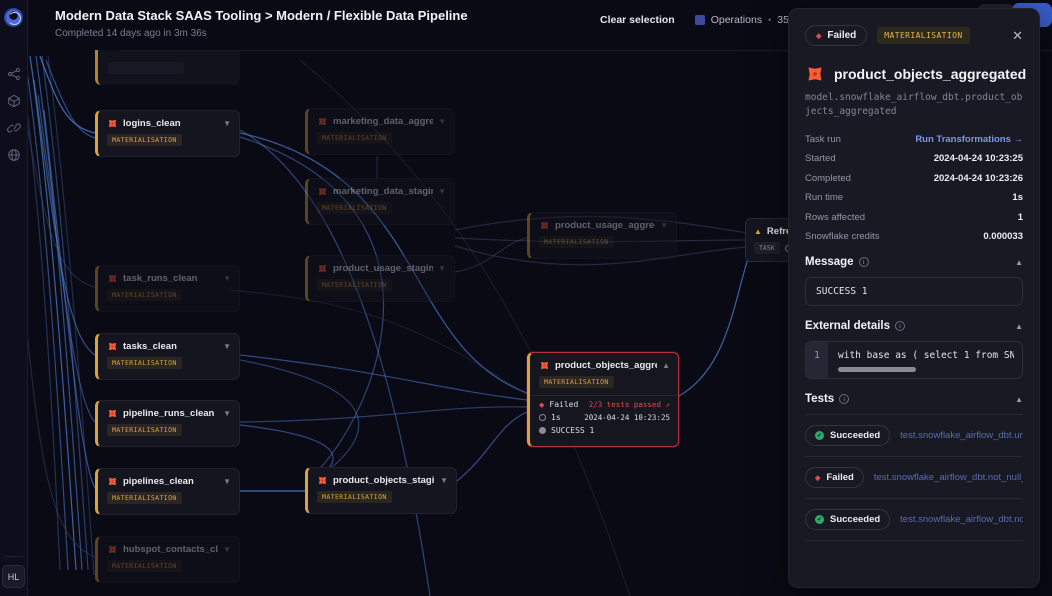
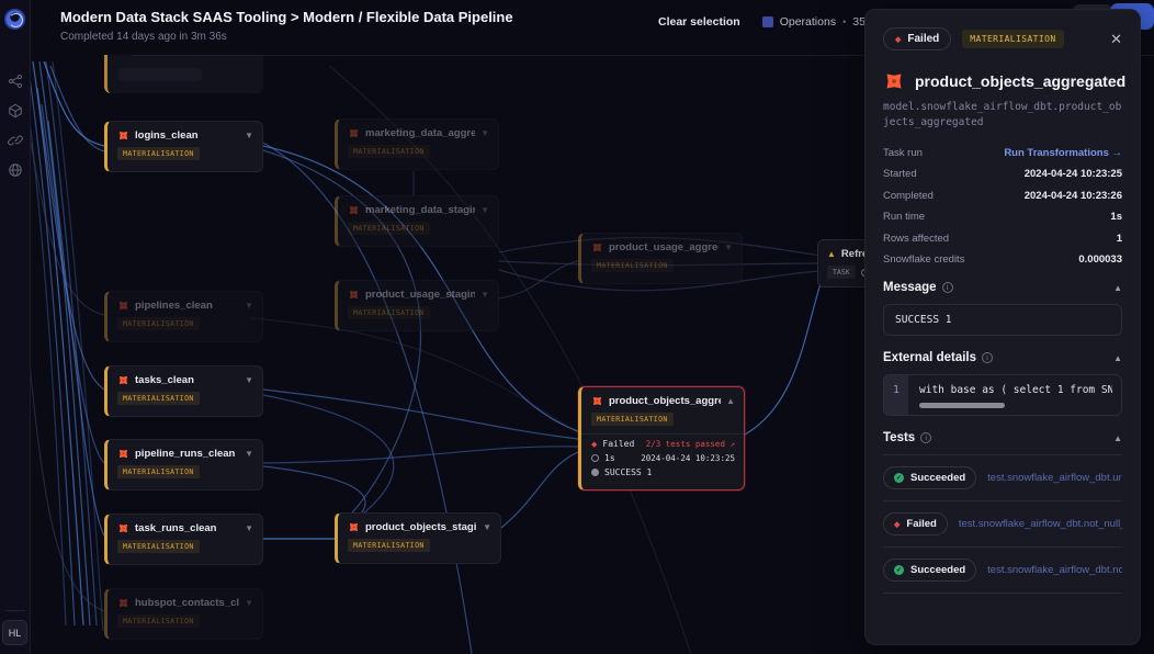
  logins_clean
  ▼
  MATERIALISATION
  marketing_data_aggre
  ▼
  MATERIALISATION
  marketing_data_stagi
  ▼
  MATERIALISATION
  product_usage_aggre
  ▼
  MATERIALISATION
  product_usage_stagin
  ▼
  MATERIALISATION
- task_runs_clean
+ pipelines_clean
  ▼
  MATERIALISATION
  tasks_clean
  ▼
  MATERIALISATION
  pipeline_runs_clean
  ▼
  MATERIALISATION
- pipelines_clean
+ task_runs_clean
  ▼
  MATERIALISATION
  hubspot_contacts_cl
  ▼
  MATERIALISATION
  product_objects_stagi
  ▼
  MATERIALISATION
  product_objects_aggr
  ▲
  MATERIALISATION
  Failed
  2/3 tests passed ↗
  1s
  2024-04-24 10:23:25
  SUCCESS 1
  ▲
  Refr
  TASK
  HL
  Modern Data Stack SAAS Tooling > Modern / Flexible Data Pipeline
  Completed 14 days ago in 3m 36s
  Clear selection
  Operations
  •
  35
  Failed
  MATERIALISATION
  ✕
  product_objects_aggregated
  model.snowflake_airflow_dbt.product_objects_aggregated
  Task run
  Run Transformations →
  Started
  2024-04-24 10:23:25
  Completed
  2024-04-24 10:23:26
  Run time
  1s
  Rows affected
  1
  Snowflake credits
  0.000033
  Message
  ▲
  SUCCESS 1
  External details
  ▲
  1
  with base as ( select 1 from SN
  Tests
  ▲
  Succeeded
  test.snowflake_airflow_dbt.un
  Failed
  test.snowflake_airflow_dbt.not_null
  Succeeded
  test.snowflake_airflow_dbt.no
